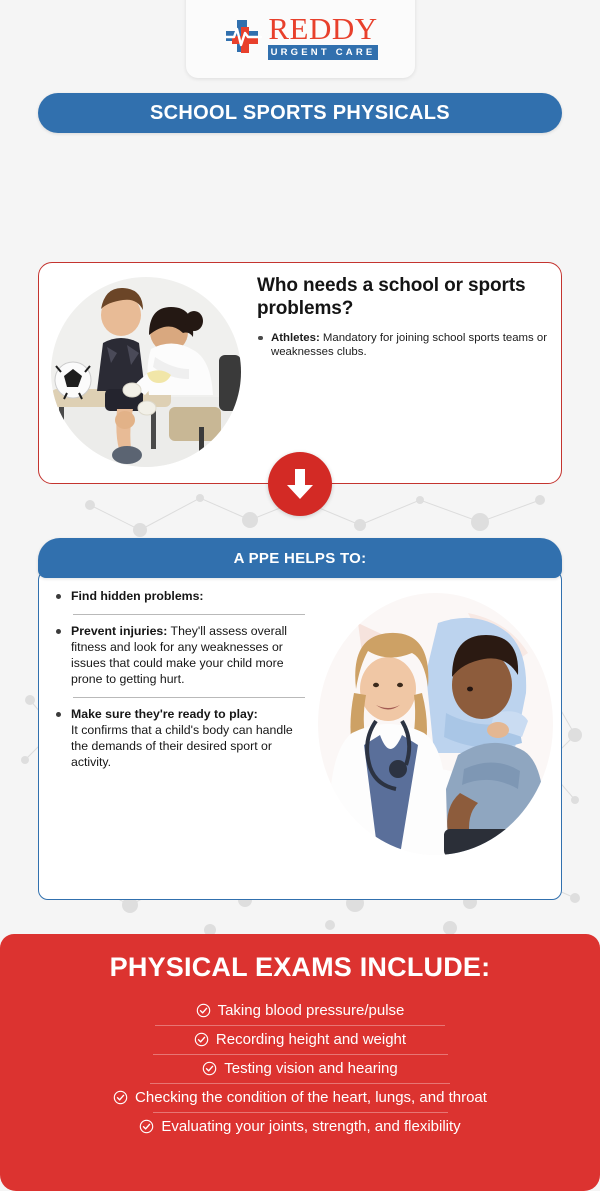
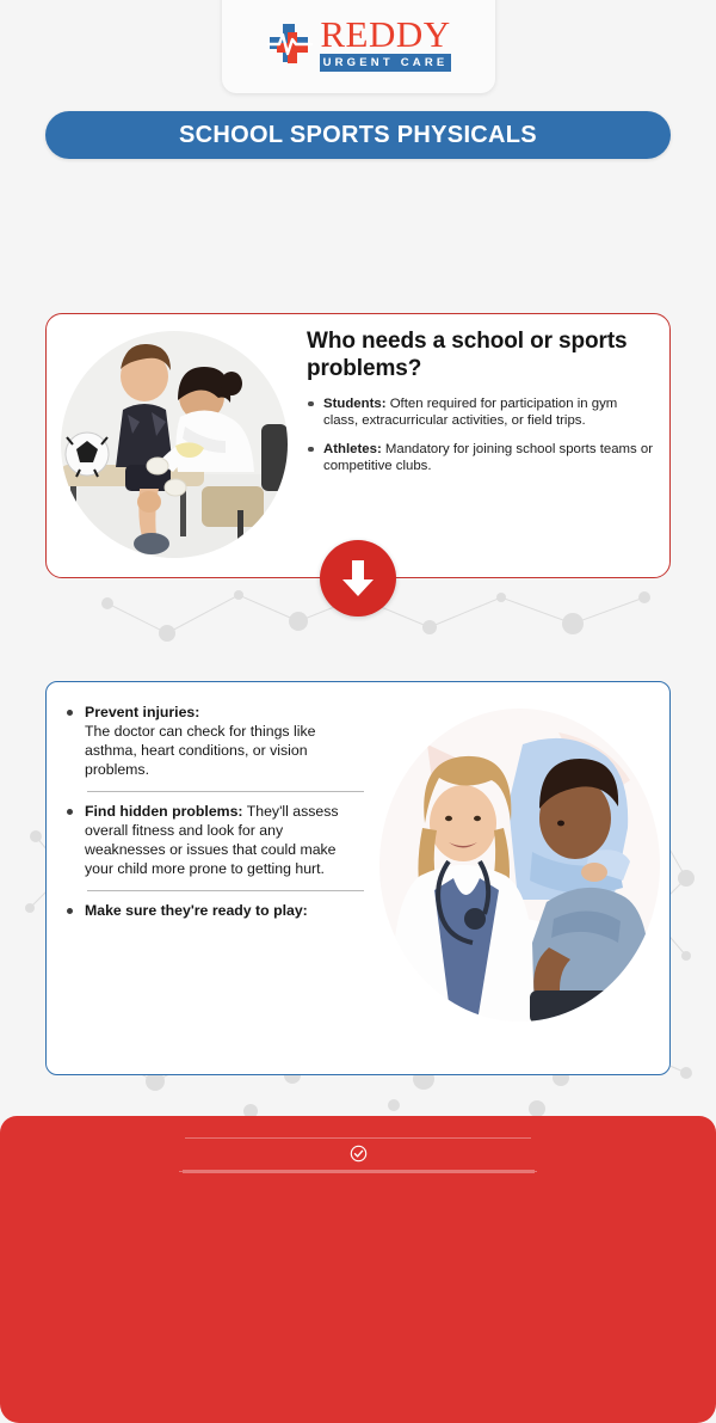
  REDDY
  URGENT CARE
  SCHOOL SPORTS PHYSICALS
  Who needs a school or sports problems?
+ Students: Often required for participation in gym class, extracurricular activities, or field trips.
- Athletes: Mandatory for joining school sports teams or weaknesses clubs.
+ Athletes: Mandatory for joining school sports teams or competitive clubs.
- A PPE HELPS TO:
- Find hidden problems:
+ Prevent injuries:
+ The doctor can check for things like asthma, heart conditions, or vision problems.
- Prevent injuries: They'll assess overall fitness and look for any weaknesses or issues that could make your child more prone to getting hurt.
+ Find hidden problems: They'll assess overall fitness and look for any weaknesses or issues that could make your child more prone to getting hurt.
  Make sure they're ready to play:
- It confirms that a child's body can handle the demands of their desired sport or activity.
- PHYSICAL EXAMS INCLUDE:
- Taking blood pressure/pulse
- Recording height and weight
- Testing vision and hearing
- Checking the condition of the heart, lungs, and throat
- Evaluating your joints, strength, and flexibility
